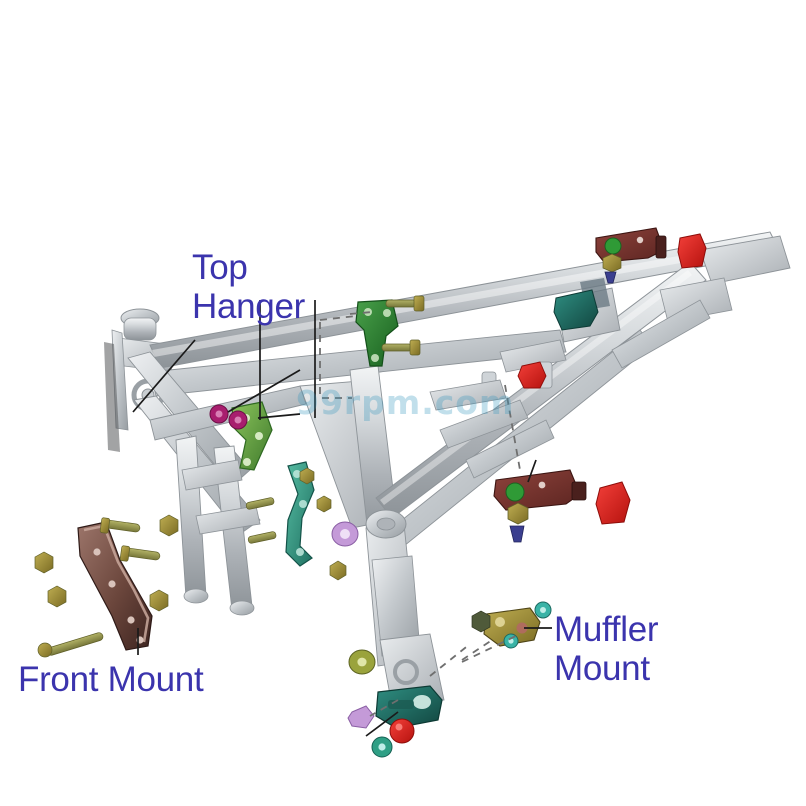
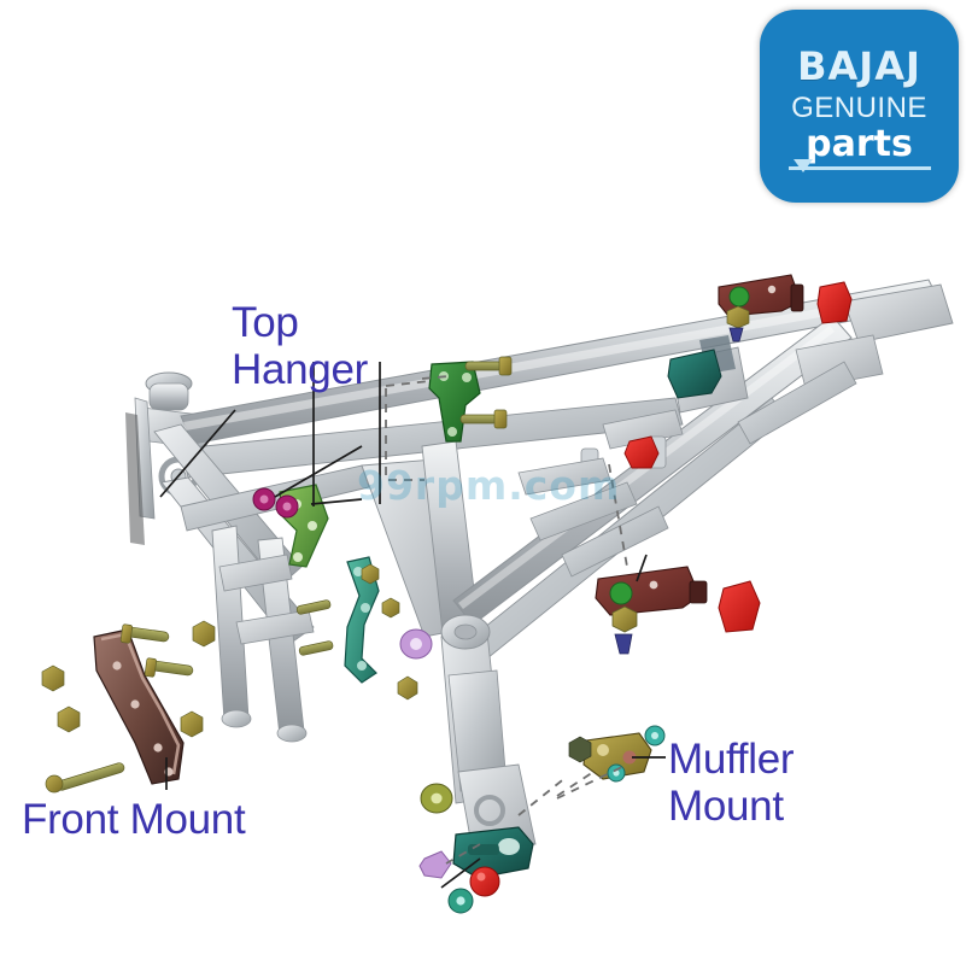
  99rpm.com
  Top
  Hanger
  Front Mount
  Muffler
  Mount
+ BAJAJ
+ GENUINE
+ parts
